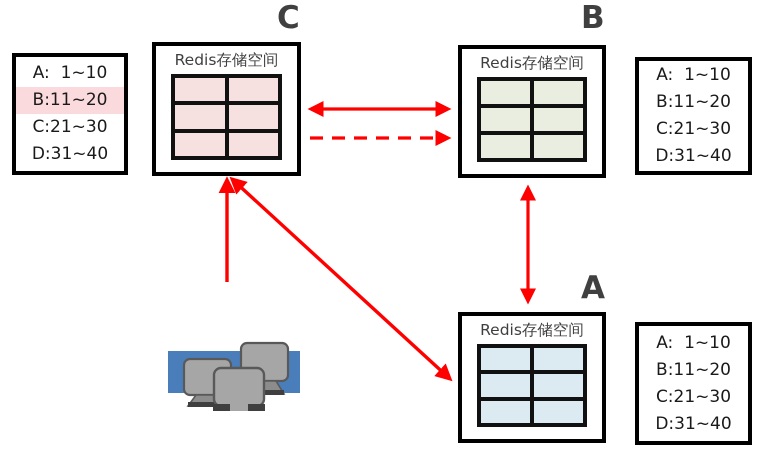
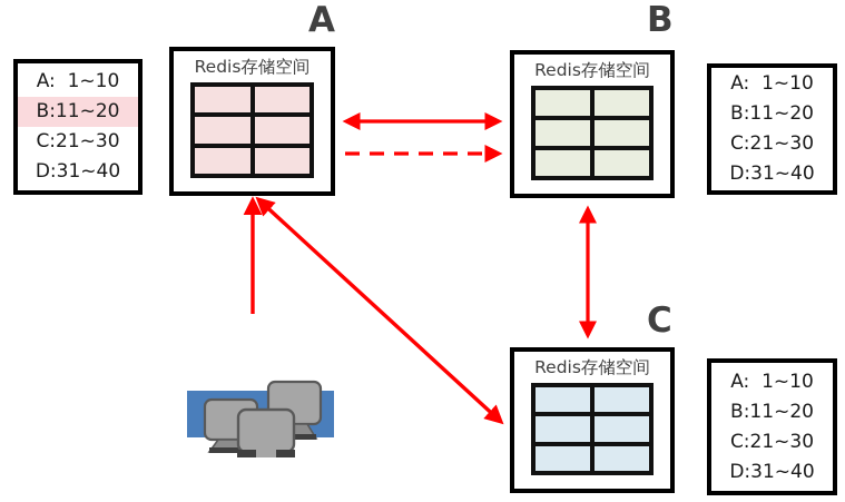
- C
+ A
  B
- A
+ C
  Redis存储空间
  Redis存储空间
  Redis存储空间
  A: 1~10
  B:11~20
  C:21~30
  D:31~40
  A: 1~10
  B:11~20
  C:21~30
  D:31~40
  A: 1~10
  B:11~20
  C:21~30
  D:31~40
